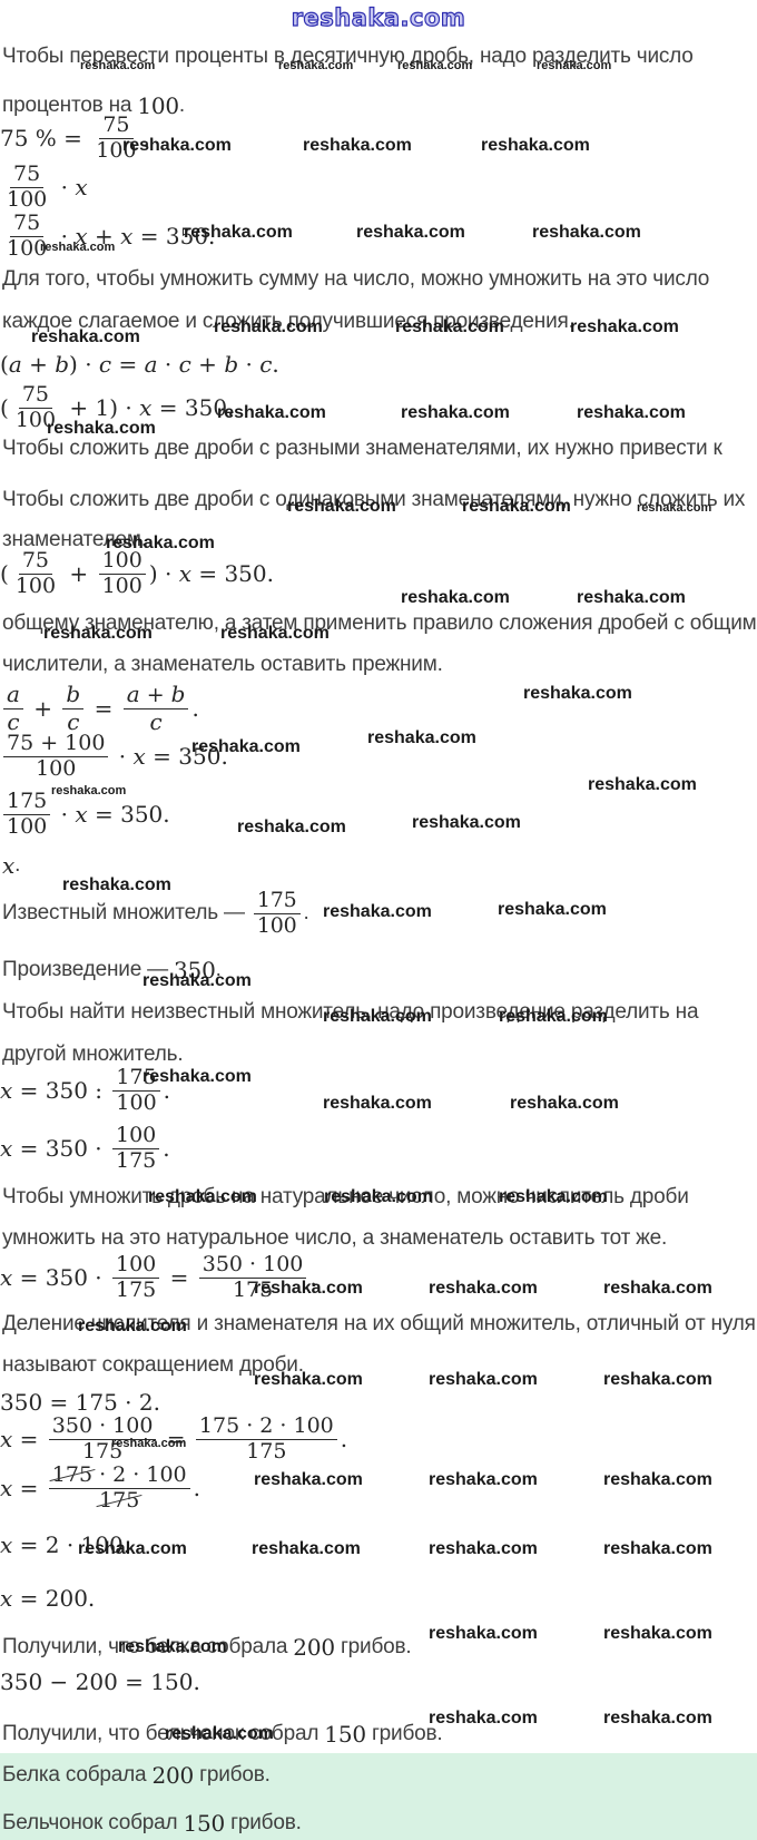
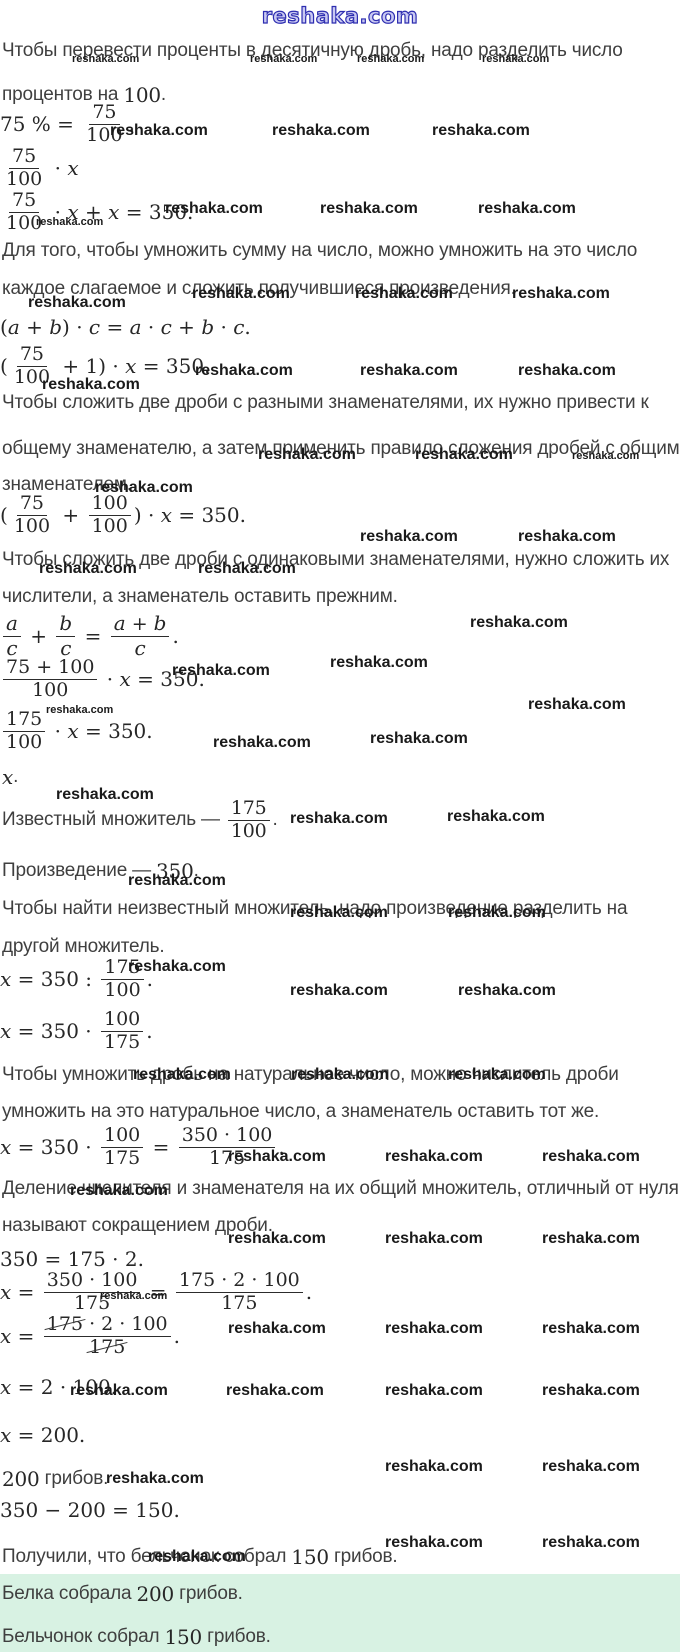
  reshaka.com
  Чтобы перевести проценты в десятичную дробь, надо разделить число
  процентов на
  100
  .
  75 % =
  75
  100
  .
  75
  100
  ·
  x
  75
  100
  ·
  x
  +
  x
  = 350.
  Для того, чтобы умножить сумму на число, можно умножить на это число
  каждое слагаемое и сложить получившиеся произведения.
  (
  a
  +
  b
  ) ·
  c
  =
  a
  ·
  c
  +
  b
  ·
  c
  .
  (
  75
  100
  + 1) ·
  x
  = 350.
  Чтобы сложить две дроби с разными знаменателями, их нужно привести к
- Чтобы сложить две дроби с одинаковыми знаменателями, нужно сложить их
+ общему знаменателю, а затем применить правило сложения дробей с общим
  знаменателем.
  (
  75
  100
  +
  100
  100
  ) ·
  x
  = 350.
- общему знаменателю, а затем применить правило сложения дробей с общим
+ Чтобы сложить две дроби с одинаковыми знаменателями, нужно сложить их
  числители, а знаменатель оставить прежним.
  a
  c
  +
  b
  c
  =
  a + b
  c
  .
  75 + 100
  100
  ·
  x
  = 350.
  175
  100
  ·
  x
  = 350.
  x
  .
  Известный множитель —
  175
  100
  .
  Произведение —
  350
  .
  Чтобы найти неизвестный множитель, надо произведение разделить на
  другой множитель.
  x
  = 350 :
  175
  100
  .
  x
  = 350 ·
  100
  175
  .
  Чтобы умножить дробь на натуральное число, можно числитель дроби
  умножить на это натуральное число, а знаменатель оставить тот же.
  x
  = 350 ·
  100
  175
  =
  350 · 100
  175
  .
  Деление числителя и знаменателя на их общий множитель, отличный от нуля
  называют сокращением дроби.
  350 = 175 · 2.
  x
  =
  350 · 100
  175
  =
  175 · 2 · 100
  175
  .
  x
  =
  175 · 2 · 100
  175
  .
  x
  = 2 · 100.
  x
  = 200.
- Получили, что белка собрала
  200
  грибов.
  350 − 200 = 150.
  Получили, что бельчонок собрал
  150
  грибов.
  Белка собрала
  200
  грибов.
  Бельчонок собрал
  150
  грибов.
  reshaka.com
  reshaka.com
  reshaka.com
  reshaka.com
  reshaka.com
  reshaka.com
  reshaka.com
  reshaka.com
  reshaka.com
  reshaka.com
  reshaka.com
  reshaka.com
  reshaka.com
  reshaka.com
  reshaka.com
  reshaka.com
  reshaka.com
  reshaka.com
  reshaka.com
  reshaka.com
  reshaka.com
  reshaka.com
  reshaka.com
  reshaka.com
  reshaka.com
  reshaka.com
  reshaka.com
  reshaka.com
  reshaka.com
  reshaka.com
  reshaka.com
  reshaka.com
  reshaka.com
  reshaka.com
  reshaka.com
  reshaka.com
  reshaka.com
  reshaka.com
  reshaka.com
  reshaka.com
  reshaka.com
  reshaka.com
  reshaka.com
  reshaka.com
  reshaka.com
  reshaka.com
  reshaka.com
  reshaka.com
  reshaka.com
  reshaka.com
  reshaka.com
  reshaka.com
  reshaka.com
  reshaka.com
  reshaka.com
  reshaka.com
  reshaka.com
  reshaka.com
  reshaka.com
  reshaka.com
  reshaka.com
  reshaka.com
  reshaka.com
  reshaka.com
  reshaka.com
  reshaka.com
  reshaka.com
